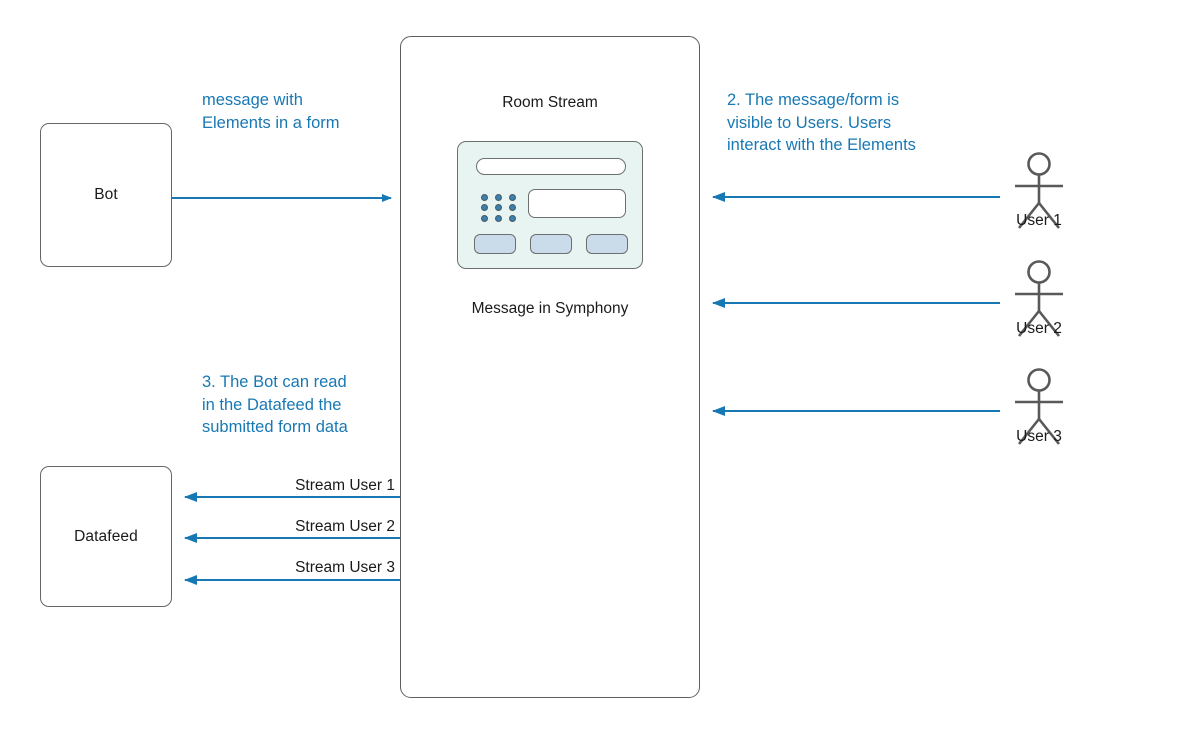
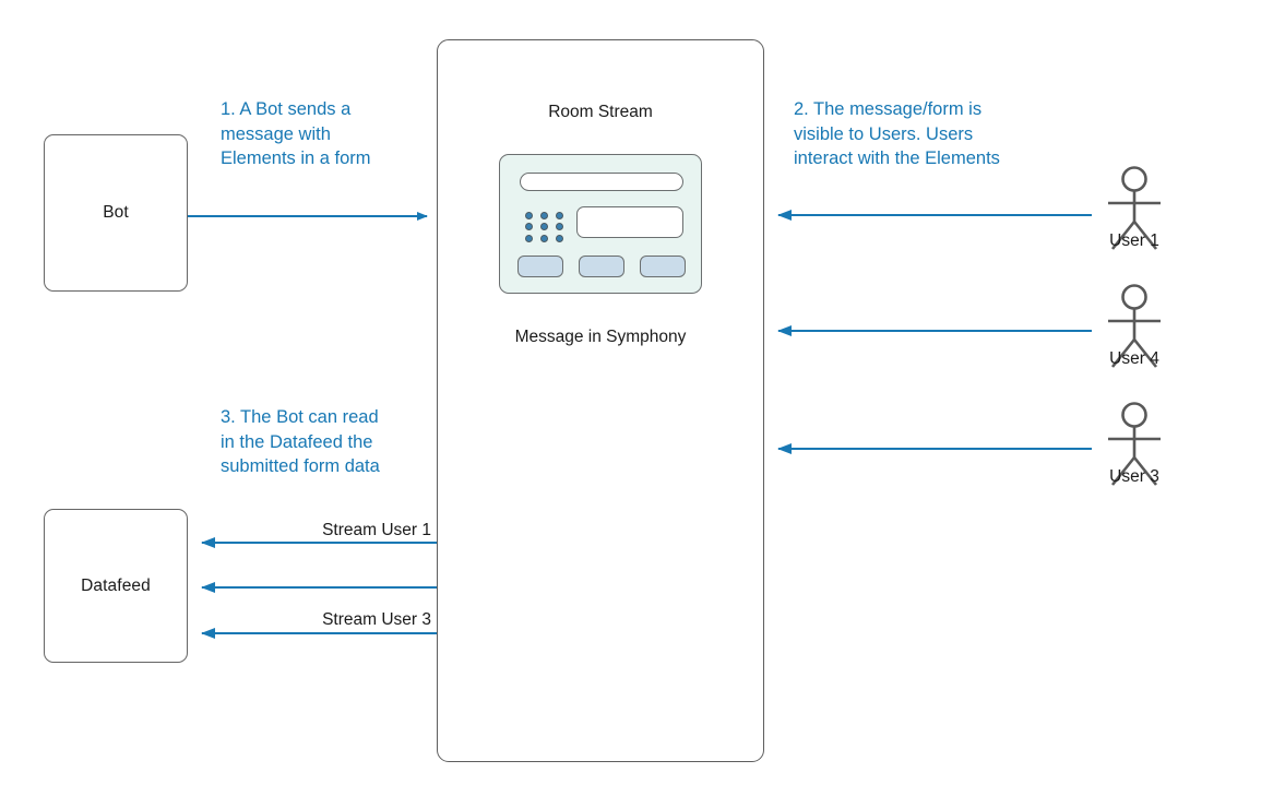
  Room Stream
  Message in Symphony
  Bot
  Datafeed
+ 1. A Bot sends a
  message with
  Elements in a form
  2. The message/form is
  visible to Users. Users
  interact with the Elements
  3. The Bot can read
  in the Datafeed the
  submitted form data
  Stream User 1
- Stream User 2
  Stream User 3
  User 1
- User 2
+ User 4
  User 3
